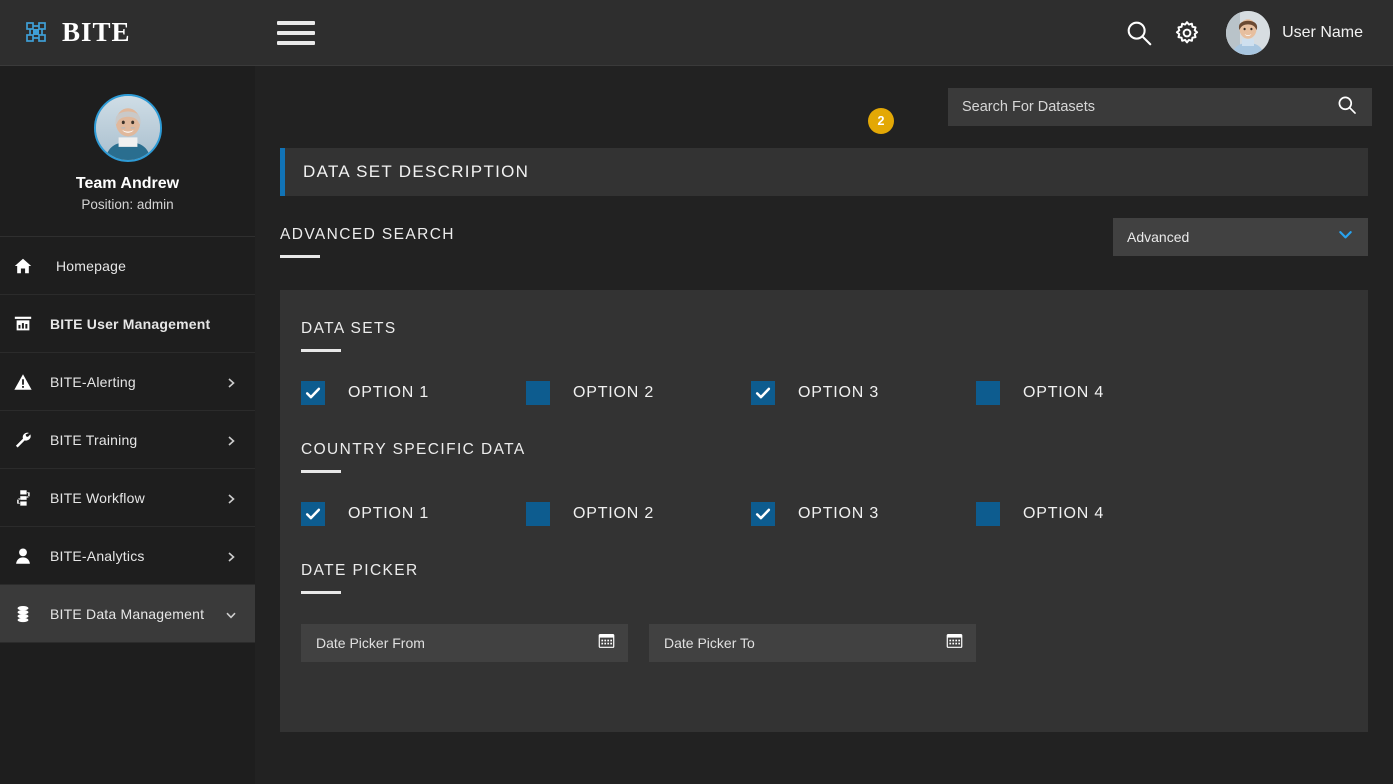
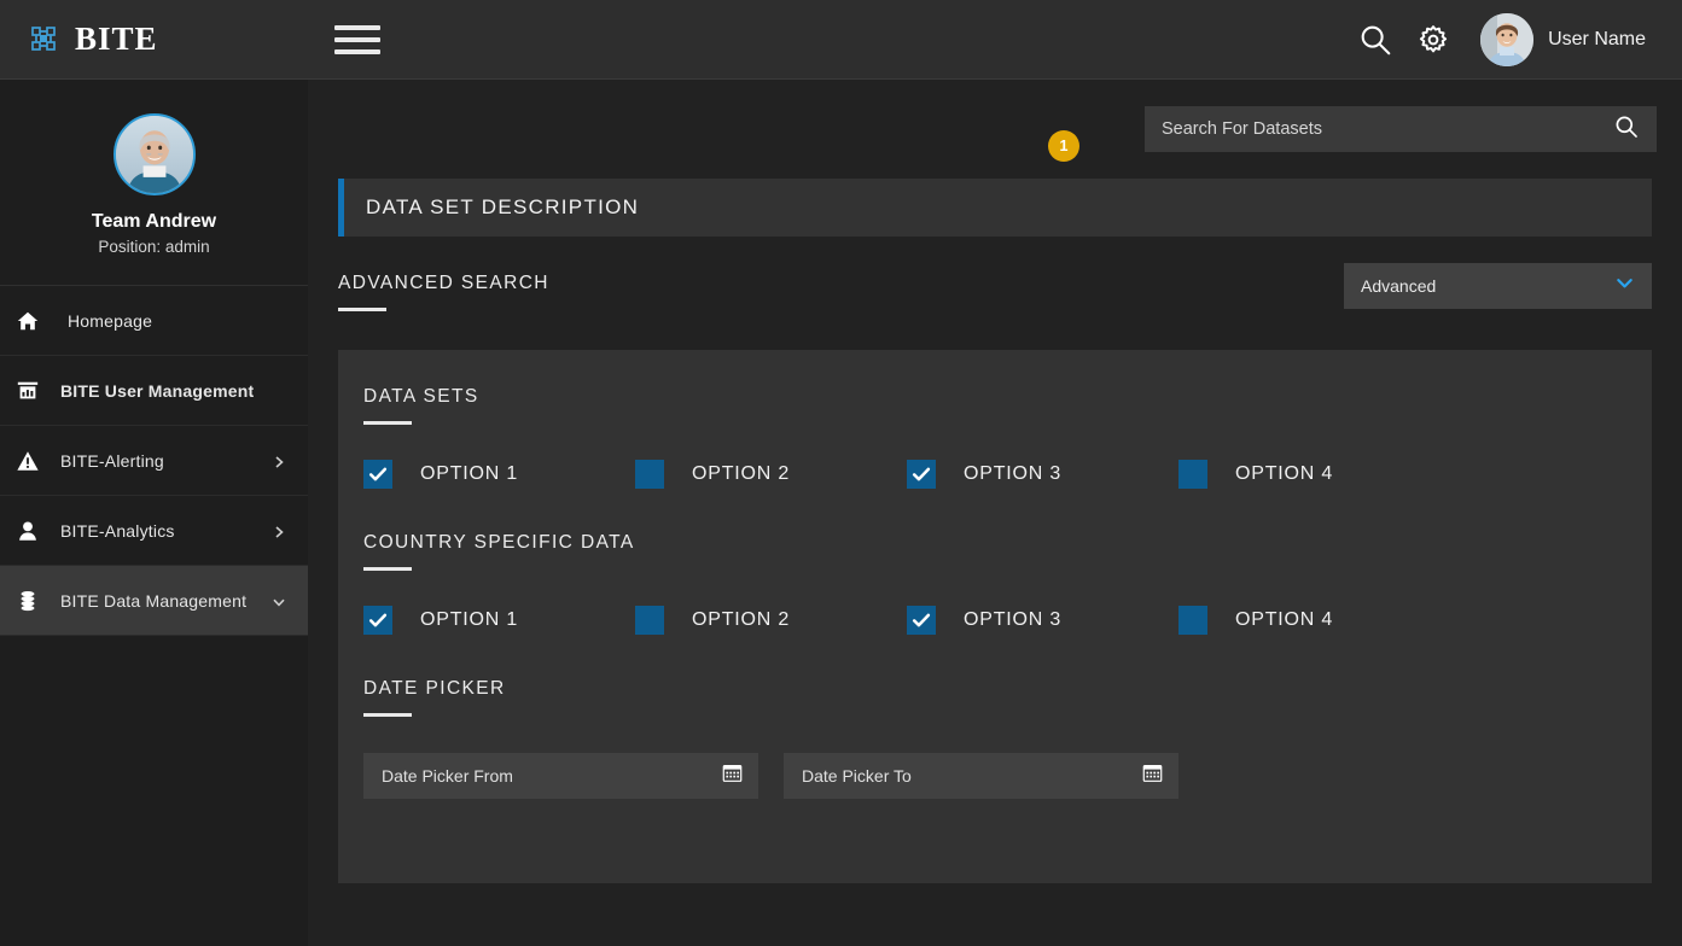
  BITE
  Team Andrew
  Position: admin
  Homepage
  BITE User Management
  BITE-Alerting
- BITE Training
- BITE Workflow
  BITE-Analytics
  BITE Data Management
  User Name
- 2
+ 1
  Search For Datasets
  DATA SET DESCRIPTION
  ADVANCED SEARCH
  Advanced
  DATA SETS
  OPTION 1
  OPTION 2
  OPTION 3
  OPTION 4
  COUNTRY SPECIFIC DATA
  OPTION 1
  OPTION 2
  OPTION 3
  OPTION 4
  DATE PICKER
  Date Picker From
  Date Picker To
